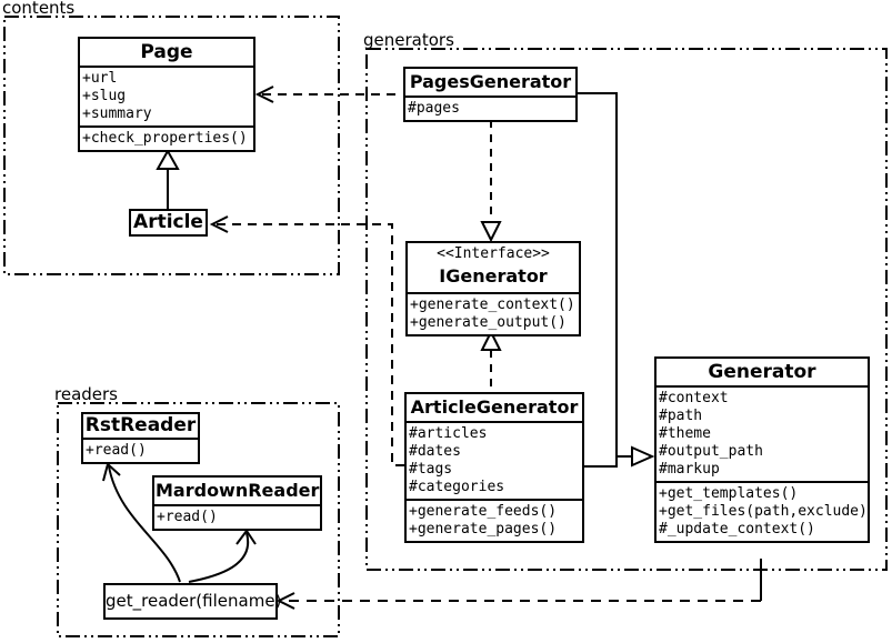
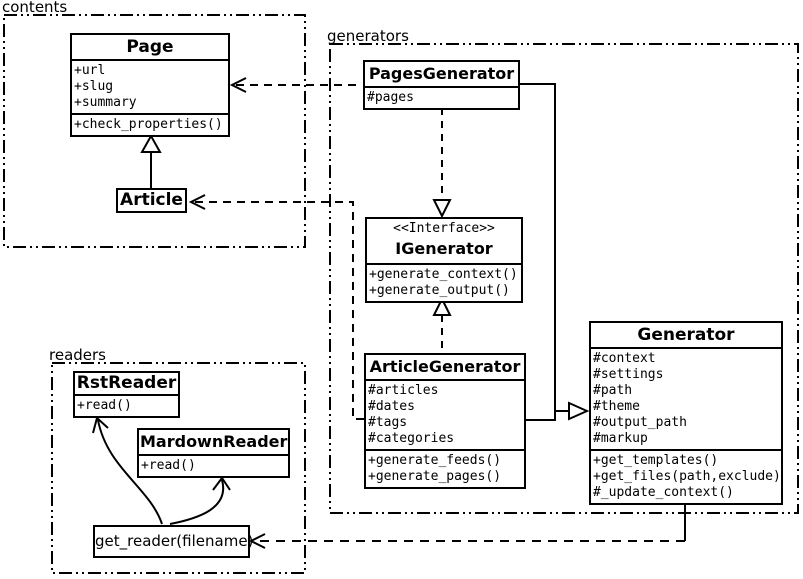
  contents
  generators
  readers
  Page
  +url
  +slug
  +summary
  +check_properties()
  Article
  PagesGenerator
  #pages
  <<Interface>>
  IGenerator
  +generate_context()
  +generate_output()
  ArticleGenerator
  #articles
  #dates
  #tags
  #categories
  +generate_feeds()
  +generate_pages()
  Generator
  #context
+ #settings
  #path
  #theme
  #output_path
  #markup
  +get_templates()
  +get_files(path,exclude)
  #_update_context()
  RstReader
  +read()
  MardownReader
  +read()
  get_reader(filename)
